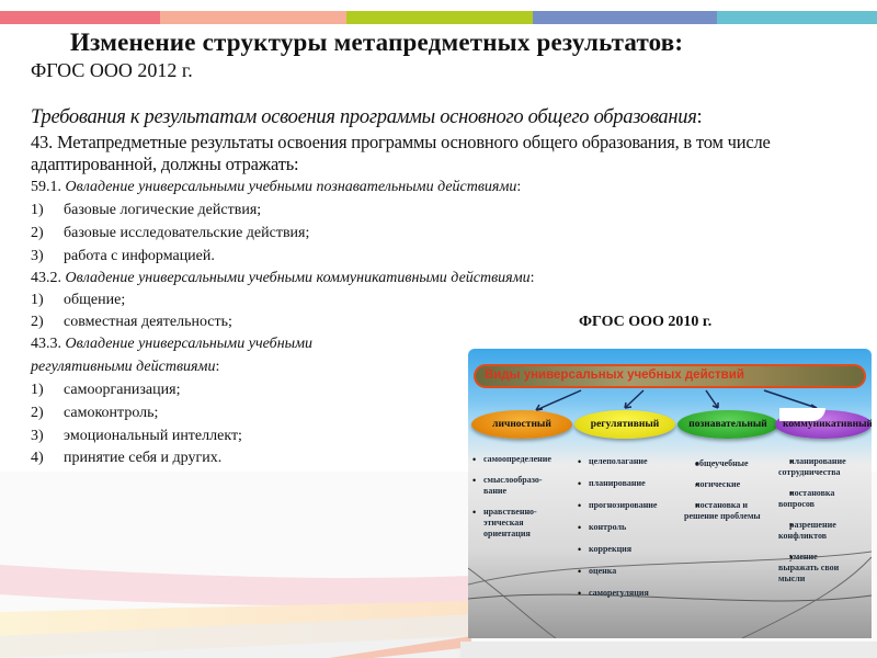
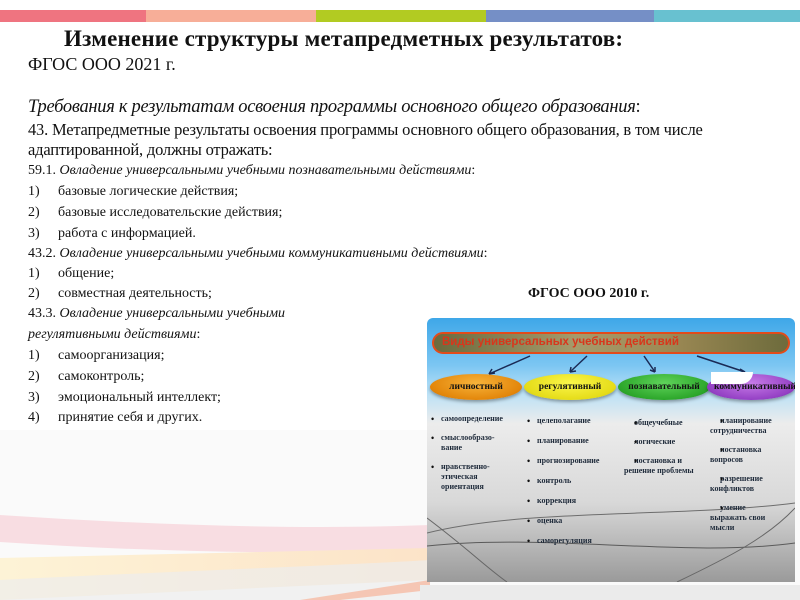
  Изменение структуры метапредметных результатов:
- ФГОС ООО 2012 г.
+ ФГОС ООО 2021 г.
  Требования к результатам освоения программы основного общего образования:
  43. Метапредметные результаты освоения программы основного общего образования, в том числе адаптированной, должны отражать:
  59.1. Овладение универсальными учебными познавательными действиями:
  1) базовые логические действия;
  2) базовые исследовательские действия;
  3) работа с информацией.
  43.2. Овладение универсальными учебными коммуникативными действиями:
  1) общение;
  2) совместная деятельность;
  ФГОС ООО 2010 г.
  43.3. Овладение универсальными учебными
  регулятивными действиями:
  1) самоорганизация;
  2) самоконтроль;
  3) эмоциональный интеллект;
  4) принятие себя и других.
  Виды универсальных учебных действий
  личностный
  регулятивный
  познавательный
  коммуникативный
  самоопределение
  смыслообразо-вание
  нравственно-этическая ориентация
  целеполагание
  планирование
  прогнозирование
  контроль
  коррекция
  оценка
  саморегуляция
  общеучебные
  логические
  постановка и решение проблемы
  планирование сотрудничества
  постановка вопросов
  разрешение конфликтов
  умение выражать свои мысли
